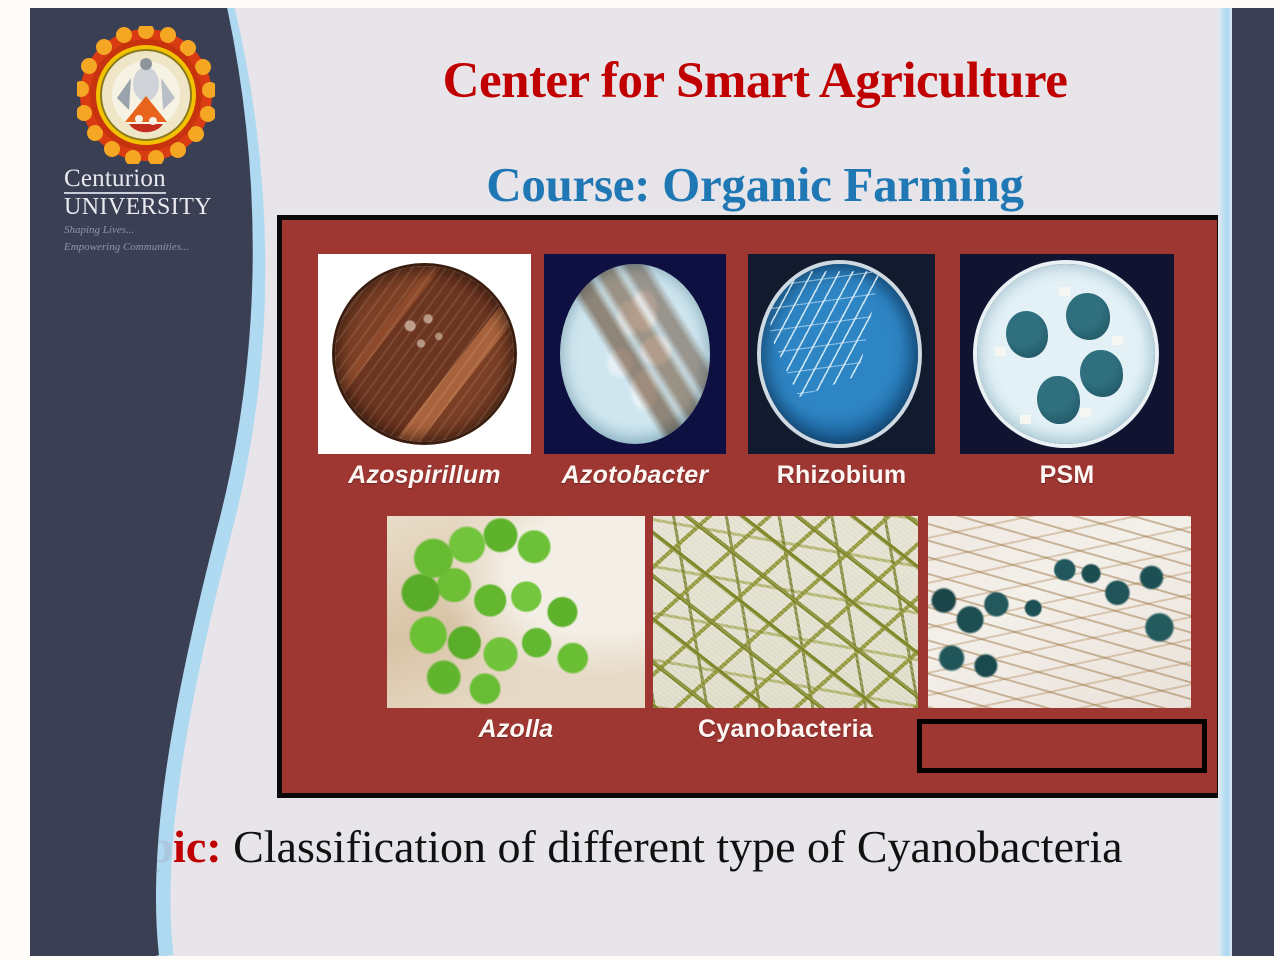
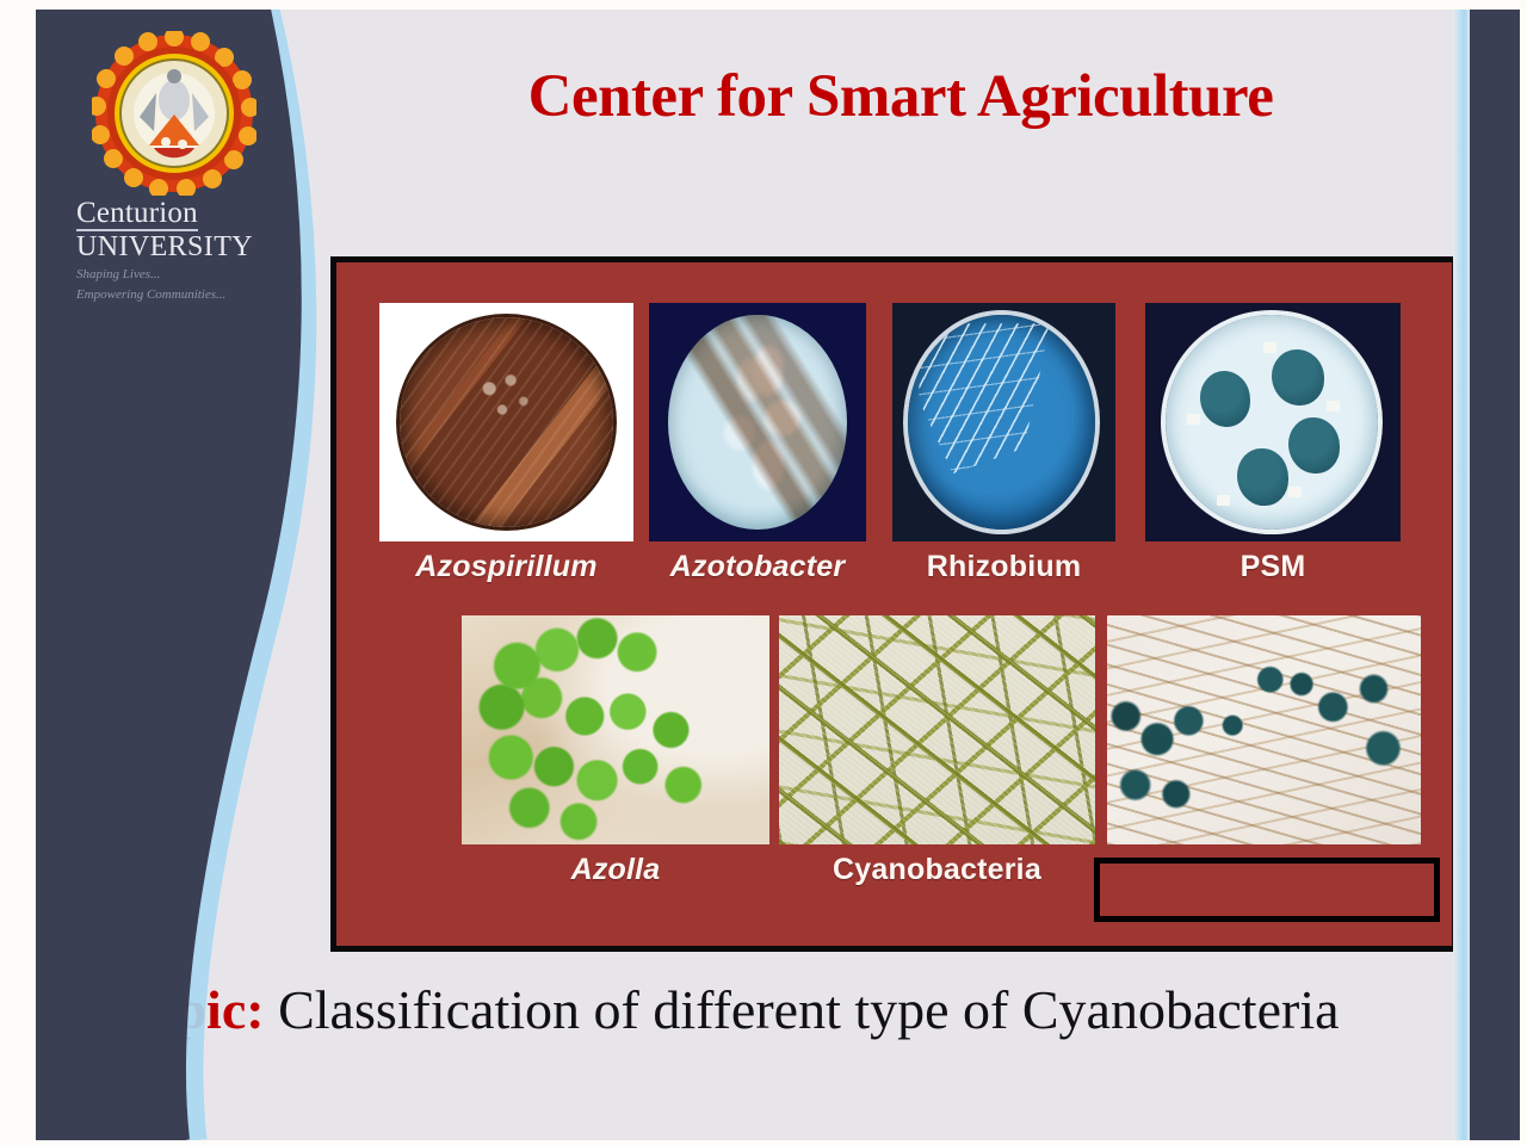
  Centurion
  UNIVERSITY
  Shaping Lives...
  Empowering Communities...
  Center for Smart Agriculture
- Course: Organic Farming
  Azospirillum
  Azotobacter
  Rhizobium
  PSM
  Azolla
  Cyanobacteria
  ic: Classification of different type of Cyanobacteria
